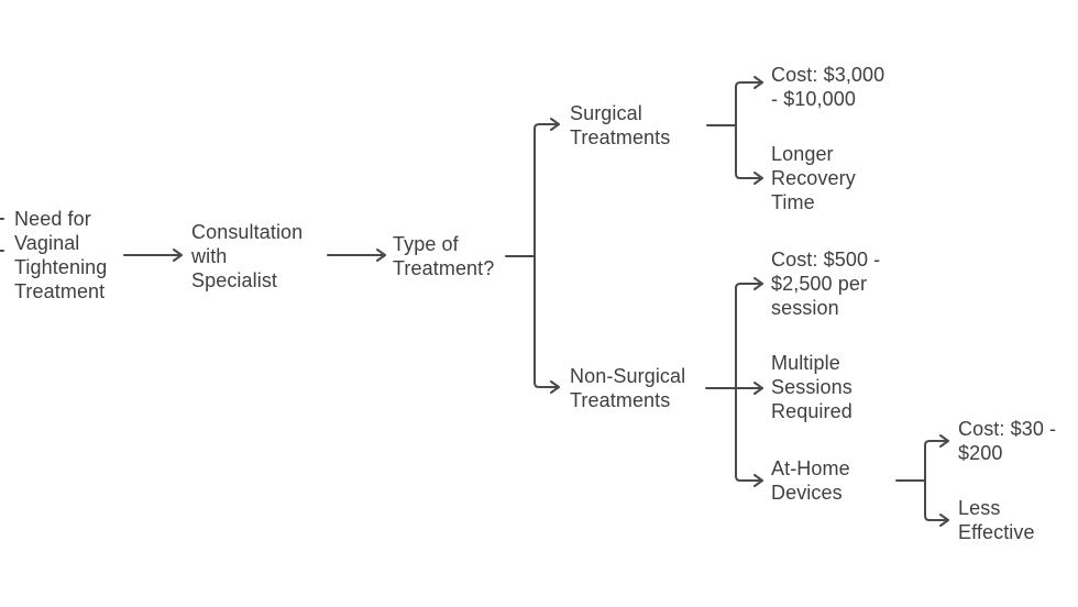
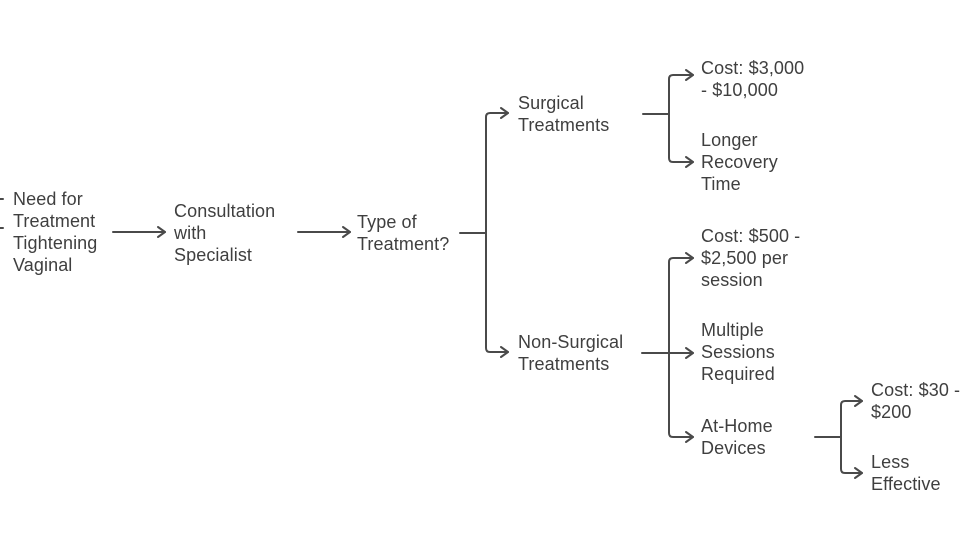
  Need for
- Vaginal
+ Treatment
  Tightening
- Treatment
+ Vaginal
  Consultation
  with
  Specialist
  Type of
  Treatment?
  Surgical
  Treatments
  Non-Surgical
  Treatments
  Cost: $3,000
  - $10,000
  Longer
  Recovery
  Time
  Cost: $500 -
  $2,500 per
  session
  Multiple
  Sessions
  Required
  At-Home
  Devices
  Cost: $30 -
  $200
  Less
  Effective
